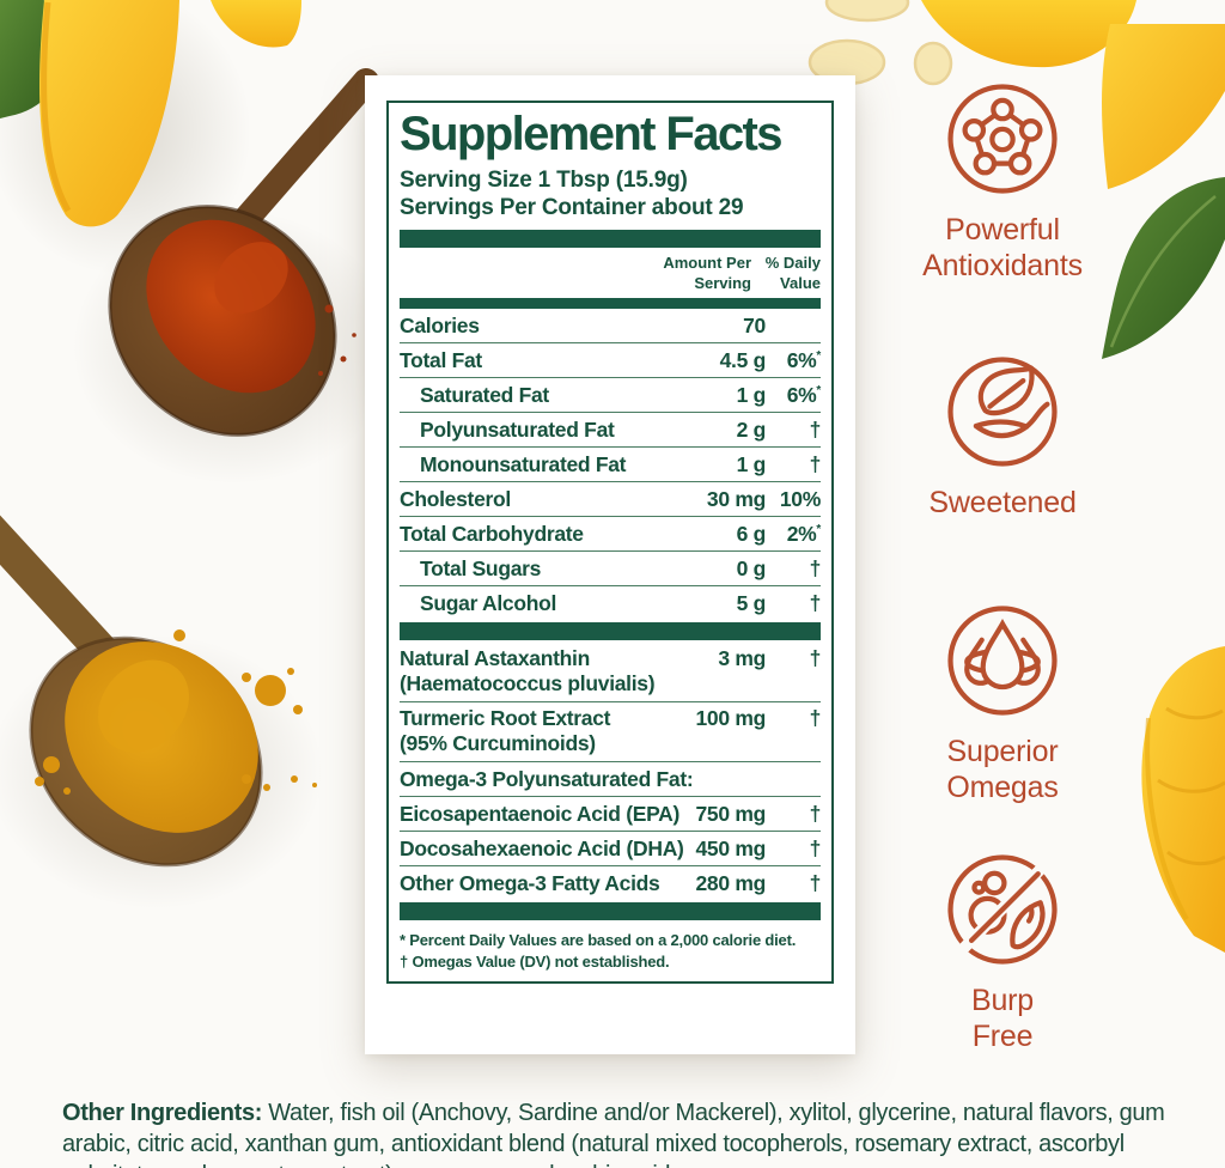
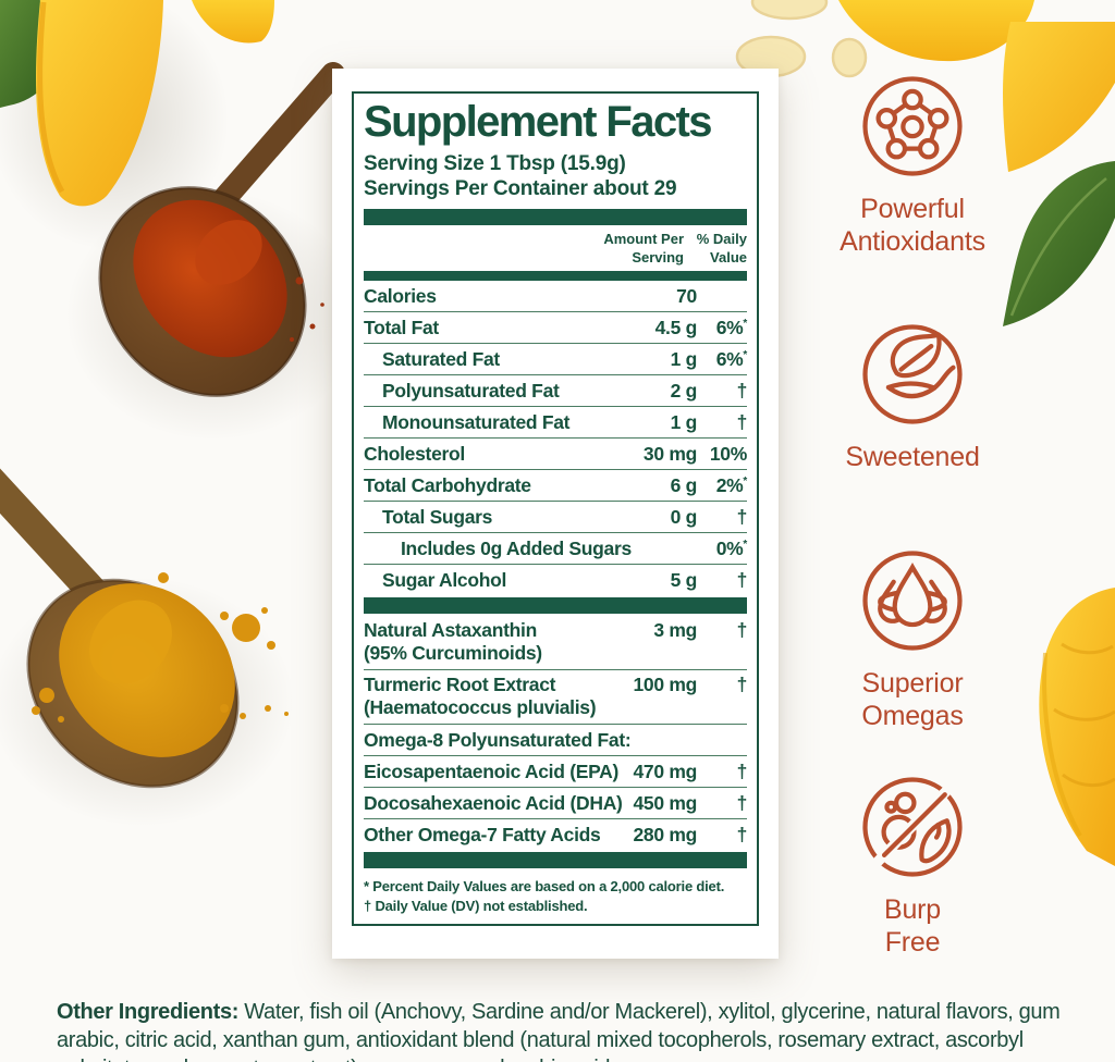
  Supplement Facts
  Serving Size 1 Tbsp (15.9g)
  Servings Per Container about 29
  Amount Per
  Serving
  % Daily
  Value
  Calories
  70
  Total Fat
  4.5 g
  6%*
  Saturated Fat
  1 g
  6%*
  Polyunsaturated Fat
  2 g
  †
  Monounsaturated Fat
  1 g
  †
  Cholesterol
  30 mg
  10%
  Total Carbohydrate
  6 g
  2%*
  Total Sugars
  0 g
  †
+ Includes 0g Added Sugars
+ 0%*
  Sugar Alcohol
  5 g
  †
  Natural Astaxanthin
- (Haematococcus pluvialis)
+ (95% Curcuminoids)
  3 mg
  †
  Turmeric Root Extract
- (95% Curcuminoids)
+ (Haematococcus pluvialis)
  100 mg
  †
- Omega-3 Polyunsaturated Fat:
+ Omega-8 Polyunsaturated Fat:
  Eicosapentaenoic Acid (EPA)
- 750 mg
+ 470 mg
  †
  Docosahexaenoic Acid (DHA)
  450 mg
  †
- Other Omega-3 Fatty Acids
+ Other Omega-7 Fatty Acids
  280 mg
  †
  * Percent Daily Values are based on a 2,000 calorie diet.
- † Omegas Value (DV) not established.
+ † Daily Value (DV) not established.
  Powerful
  Antioxidants
  Sweetened
  Superior
  Omegas
  Burp
  Free
  Other Ingredients: Water, fish oil (Anchovy, Sardine and/or Mackerel), xylitol, glycerine, natural flavors, gum arabic, citric acid, xanthan gum, antioxidant blend (natural mixed tocopherols, rosemary extract, ascorbyl
